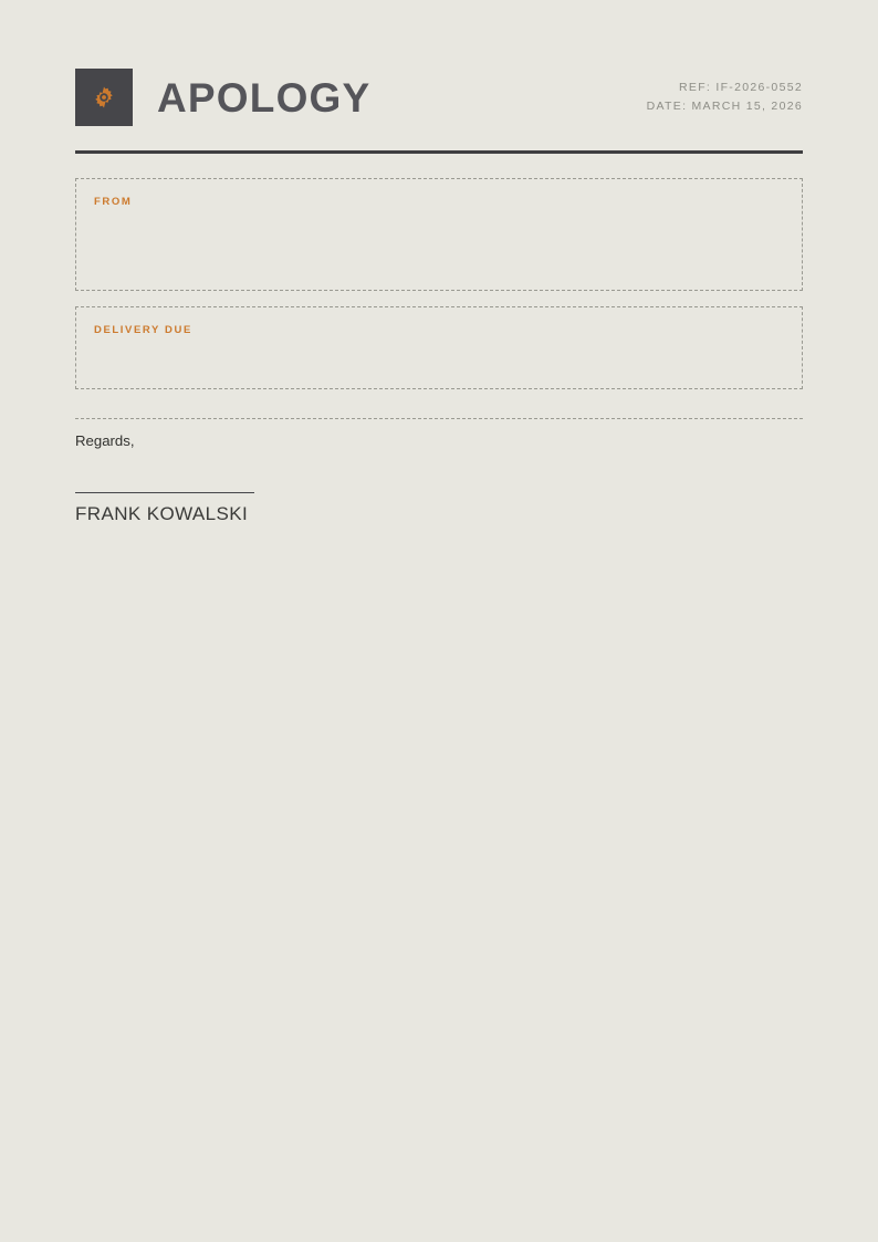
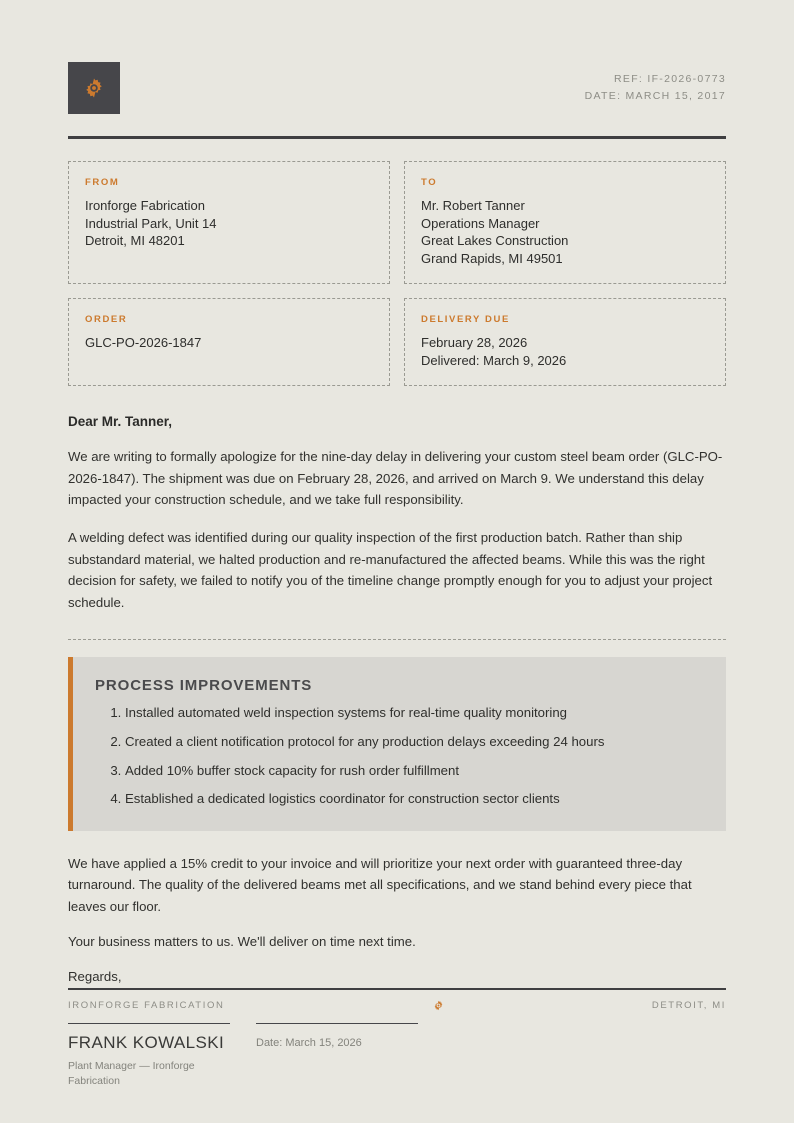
- APOLOGY
- REF: IF-2026-0552
+ REF: IF-2026-0773
- DATE: MARCH 15, 2026
+ DATE: MARCH 15, 2017
  FROM
+ Ironforge Fabrication
+ Industrial Park, Unit 14
+ Detroit, MI 48201
+ TO
+ Mr. Robert Tanner
+ Operations Manager
+ Great Lakes Construction
+ Grand Rapids, MI 49501
+ ORDER
+ GLC-PO-2026-1847
  DELIVERY DUE
+ February 28, 2026
+ Delivered: March 9, 2026
+ Dear Mr. Tanner,
+ We are writing to formally apologize for the nine-day delay in delivering your custom steel beam order (GLC-PO-2026-1847). The shipment was due on February 28, 2026, and arrived on March 9. We understand this delay impacted your construction schedule, and we take full responsibility.
+ A welding defect was identified during our quality inspection of the first production batch. Rather than ship substandard material, we halted production and re-manufactured the affected beams. While this was the right decision for safety, we failed to notify you of the timeline change promptly enough for you to adjust your project schedule.
+ PROCESS IMPROVEMENTS
+ Installed automated weld inspection systems for real-time quality monitoring
+ Created a client notification protocol for any production delays exceeding 24 hours
+ Added 10% buffer stock capacity for rush order fulfillment
+ Established a dedicated logistics coordinator for construction sector clients
+ We have applied a 15% credit to your invoice and will prioritize your next order with guaranteed three-day turnaround. The quality of the delivered beams met all specifications, and we stand behind every piece that leaves our floor.
+ Your business matters to us. We'll deliver on time next time.
  Regards,
  FRANK KOWALSKI
+ Plant Manager — Ironforge Fabrication
+ Date: March 15, 2026
+ IRONFORGE FABRICATION
+ DETROIT, MI
